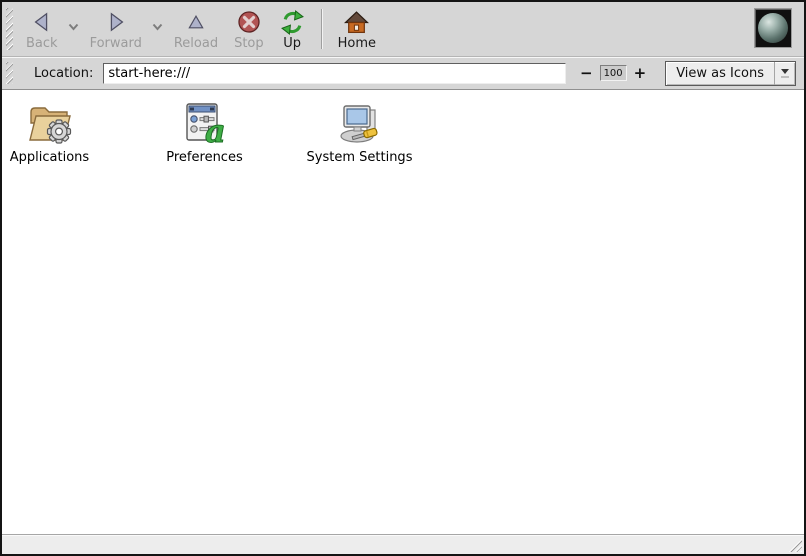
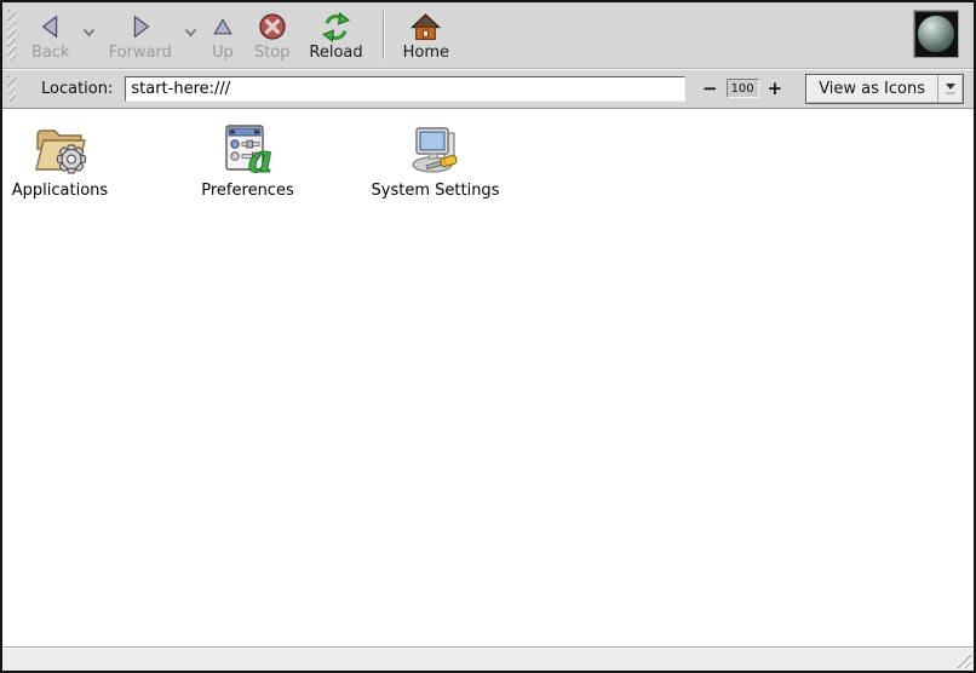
  Back
  Forward
- Reload
+ Up
  Stop
- Up
+ Reload
  Home
  Location:
  start-here:///
  −
  100
  +
  View as Icons
  Applications
  a
  Preferences
  System Settings
